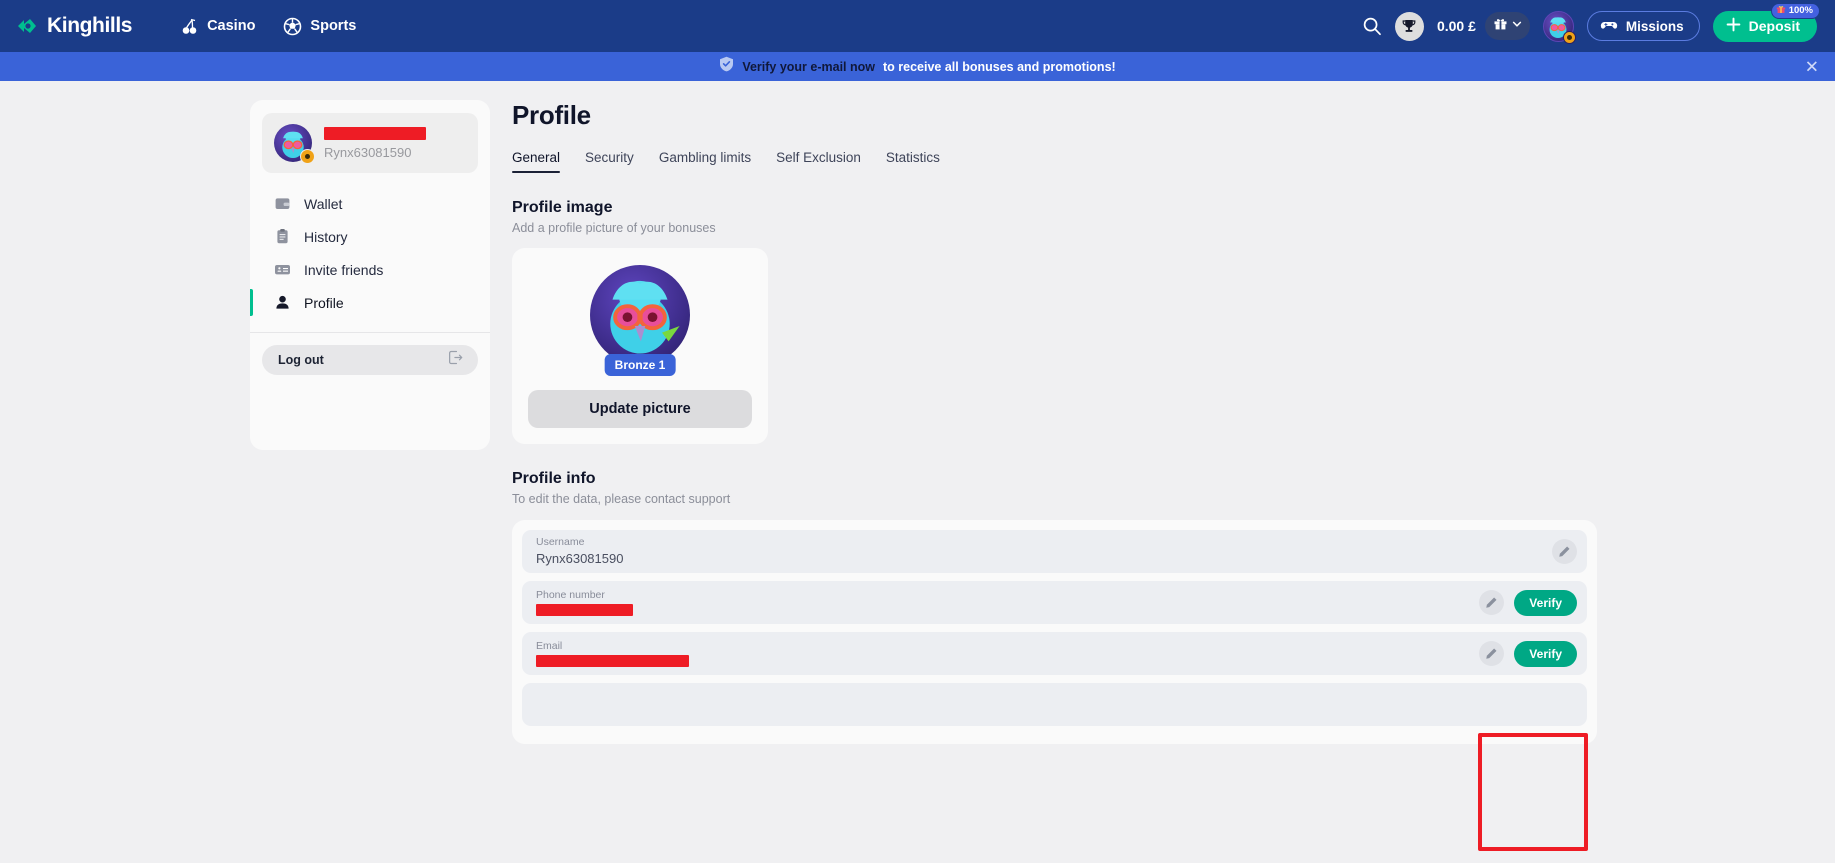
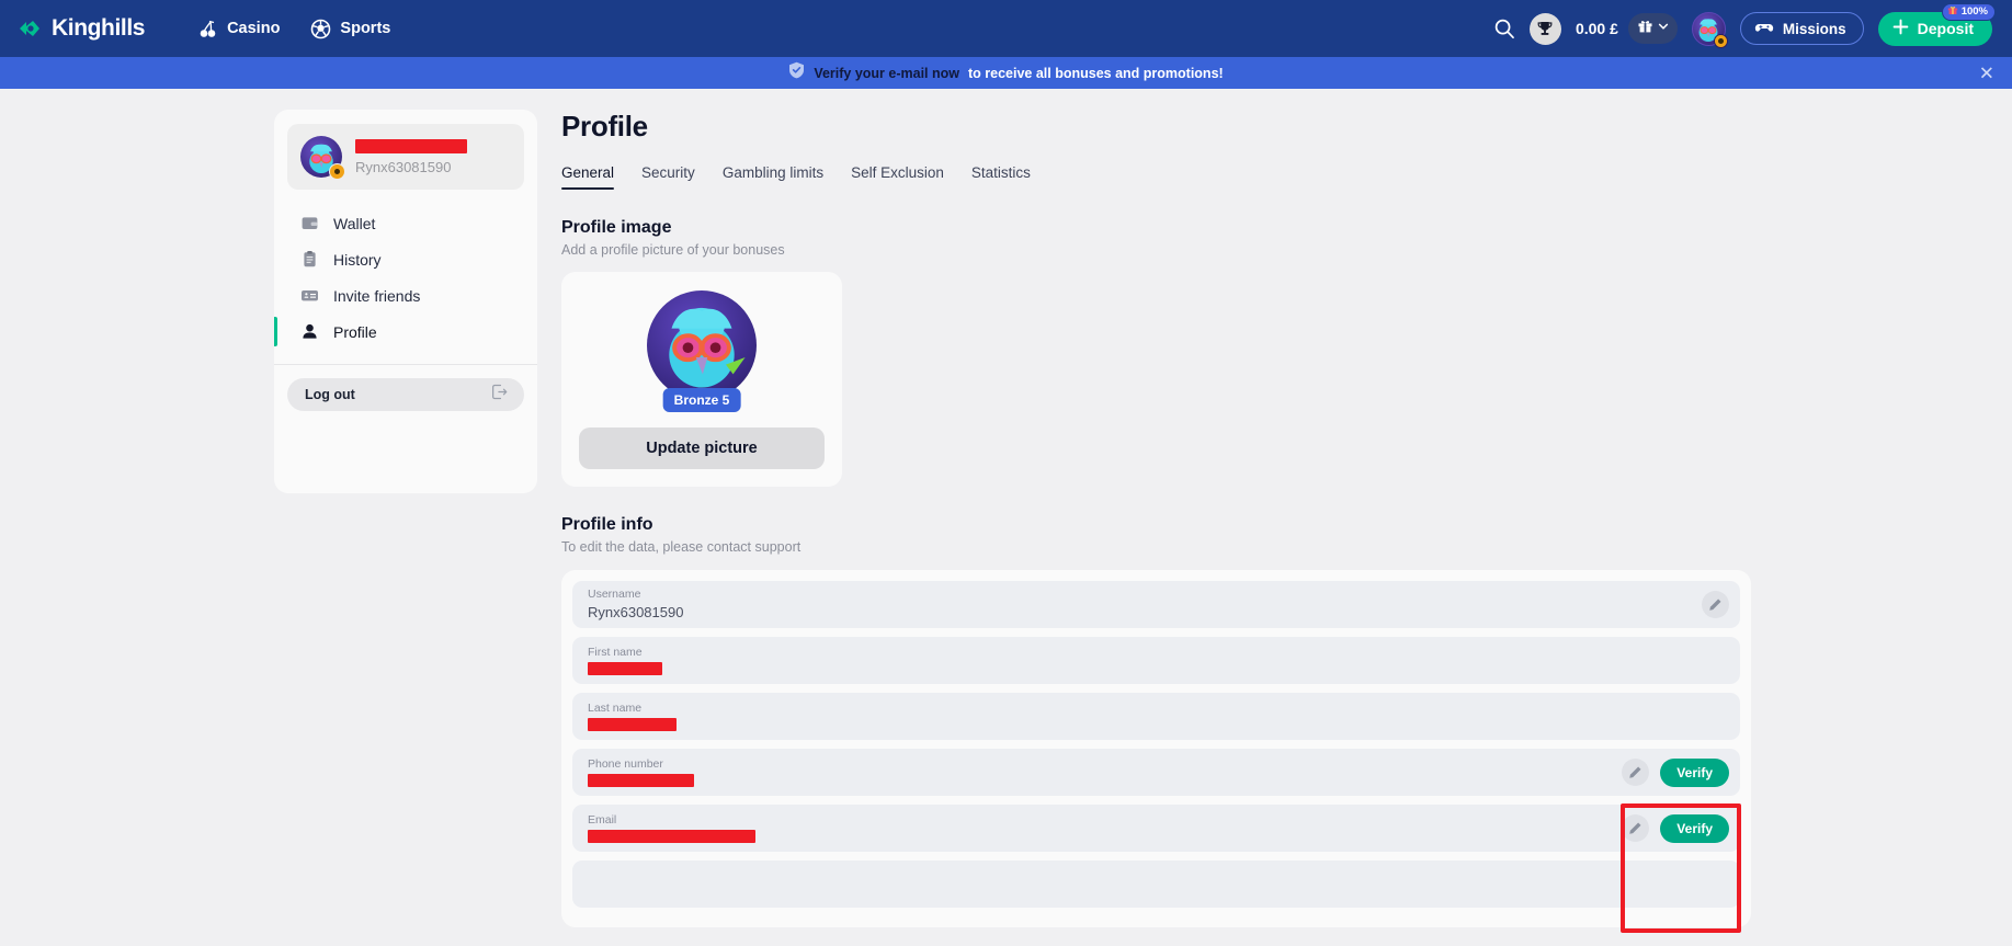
  Kinghills
  Casino
  Sports
  0.00 £
  Missions
  Deposit
  100%
  Verify your e-mail now
  to receive all bonuses and promotions!
  ✕
  Rynx63081590
  Wallet
  History
  Invite friends
  Profile
  Log out
  Profile
  General
  Security
  Gambling limits
  Self Exclusion
  Statistics
  Profile image
  Add a profile picture of your bonuses
- Bronze 1
+ Bronze 5
  Update picture
  Profile info
  To edit the data, please contact support
  Username
  Rynx63081590
+ First name
+ Last name
  Phone number
  Verify
  Email
  Verify
